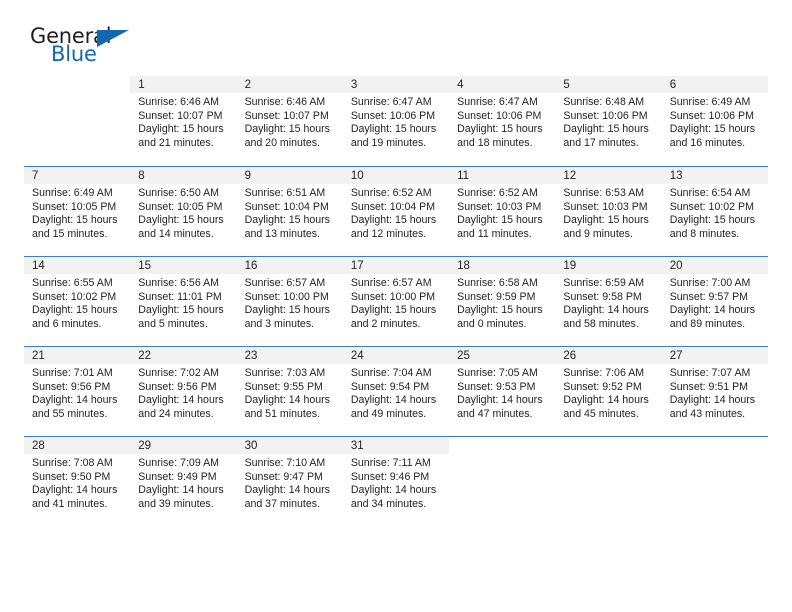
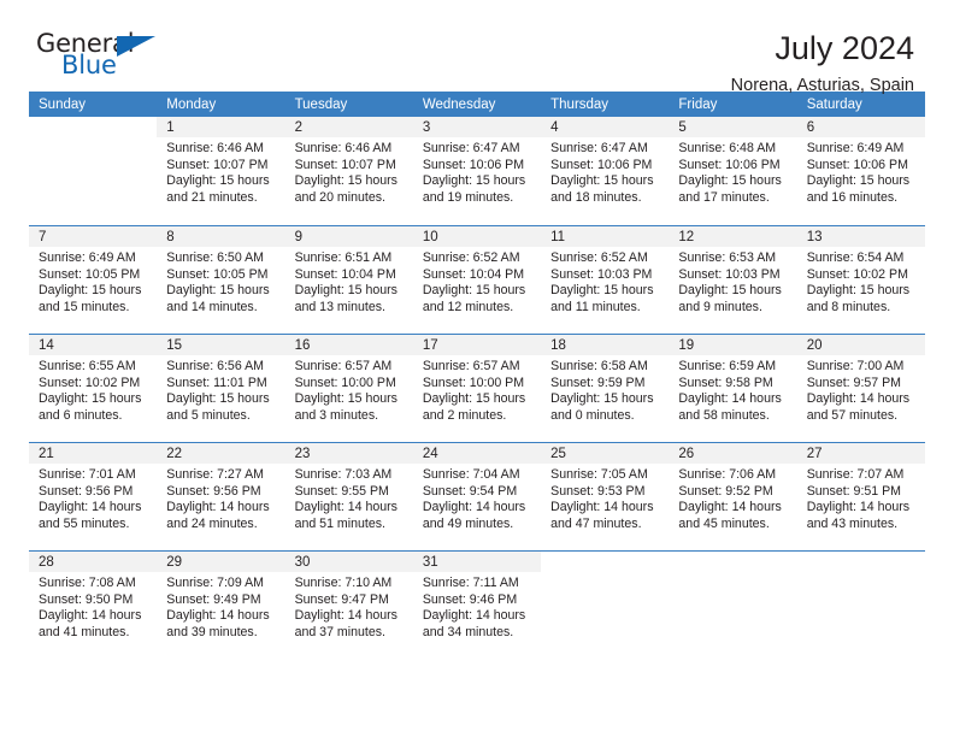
  General
  Blue
+ July 2024
+ Norena, Asturias, Spain
+ Sunday
+ Monday
+ Tuesday
+ Wednesday
+ Thursday
+ Friday
+ Saturday
  1
  Sunrise: 6:46 AM
  Sunset: 10:07 PM
  Daylight: 15 hours
  and 21 minutes.
  2
  Sunrise: 6:46 AM
  Sunset: 10:07 PM
  Daylight: 15 hours
  and 20 minutes.
  3
  Sunrise: 6:47 AM
  Sunset: 10:06 PM
  Daylight: 15 hours
  and 19 minutes.
  4
  Sunrise: 6:47 AM
  Sunset: 10:06 PM
  Daylight: 15 hours
  and 18 minutes.
  5
  Sunrise: 6:48 AM
  Sunset: 10:06 PM
  Daylight: 15 hours
  and 17 minutes.
  6
  Sunrise: 6:49 AM
  Sunset: 10:06 PM
  Daylight: 15 hours
  and 16 minutes.
  7
  Sunrise: 6:49 AM
  Sunset: 10:05 PM
  Daylight: 15 hours
  and 15 minutes.
  8
  Sunrise: 6:50 AM
  Sunset: 10:05 PM
  Daylight: 15 hours
  and 14 minutes.
  9
  Sunrise: 6:51 AM
  Sunset: 10:04 PM
  Daylight: 15 hours
  and 13 minutes.
  10
  Sunrise: 6:52 AM
  Sunset: 10:04 PM
  Daylight: 15 hours
  and 12 minutes.
  11
  Sunrise: 6:52 AM
  Sunset: 10:03 PM
  Daylight: 15 hours
  and 11 minutes.
  12
  Sunrise: 6:53 AM
  Sunset: 10:03 PM
  Daylight: 15 hours
  and 9 minutes.
  13
  Sunrise: 6:54 AM
  Sunset: 10:02 PM
  Daylight: 15 hours
  and 8 minutes.
  14
  Sunrise: 6:55 AM
  Sunset: 10:02 PM
  Daylight: 15 hours
  and 6 minutes.
  15
  Sunrise: 6:56 AM
  Sunset: 11:01 PM
  Daylight: 15 hours
  and 5 minutes.
  16
  Sunrise: 6:57 AM
  Sunset: 10:00 PM
  Daylight: 15 hours
  and 3 minutes.
  17
  Sunrise: 6:57 AM
  Sunset: 10:00 PM
  Daylight: 15 hours
  and 2 minutes.
  18
  Sunrise: 6:58 AM
  Sunset: 9:59 PM
  Daylight: 15 hours
  and 0 minutes.
  19
  Sunrise: 6:59 AM
  Sunset: 9:58 PM
  Daylight: 14 hours
  and 58 minutes.
  20
  Sunrise: 7:00 AM
  Sunset: 9:57 PM
  Daylight: 14 hours
- and 89 minutes.
+ and 57 minutes.
  21
  Sunrise: 7:01 AM
  Sunset: 9:56 PM
  Daylight: 14 hours
  and 55 minutes.
  22
- Sunrise: 7:02 AM
+ Sunrise: 7:27 AM
  Sunset: 9:56 PM
  Daylight: 14 hours
  and 24 minutes.
  23
  Sunrise: 7:03 AM
  Sunset: 9:55 PM
  Daylight: 14 hours
  and 51 minutes.
  24
  Sunrise: 7:04 AM
  Sunset: 9:54 PM
  Daylight: 14 hours
  and 49 minutes.
  25
  Sunrise: 7:05 AM
  Sunset: 9:53 PM
  Daylight: 14 hours
  and 47 minutes.
  26
  Sunrise: 7:06 AM
  Sunset: 9:52 PM
  Daylight: 14 hours
  and 45 minutes.
  27
  Sunrise: 7:07 AM
  Sunset: 9:51 PM
  Daylight: 14 hours
  and 43 minutes.
  28
  Sunrise: 7:08 AM
  Sunset: 9:50 PM
  Daylight: 14 hours
  and 41 minutes.
  29
  Sunrise: 7:09 AM
  Sunset: 9:49 PM
  Daylight: 14 hours
  and 39 minutes.
  30
  Sunrise: 7:10 AM
  Sunset: 9:47 PM
  Daylight: 14 hours
  and 37 minutes.
  31
  Sunrise: 7:11 AM
  Sunset: 9:46 PM
  Daylight: 14 hours
  and 34 minutes.
